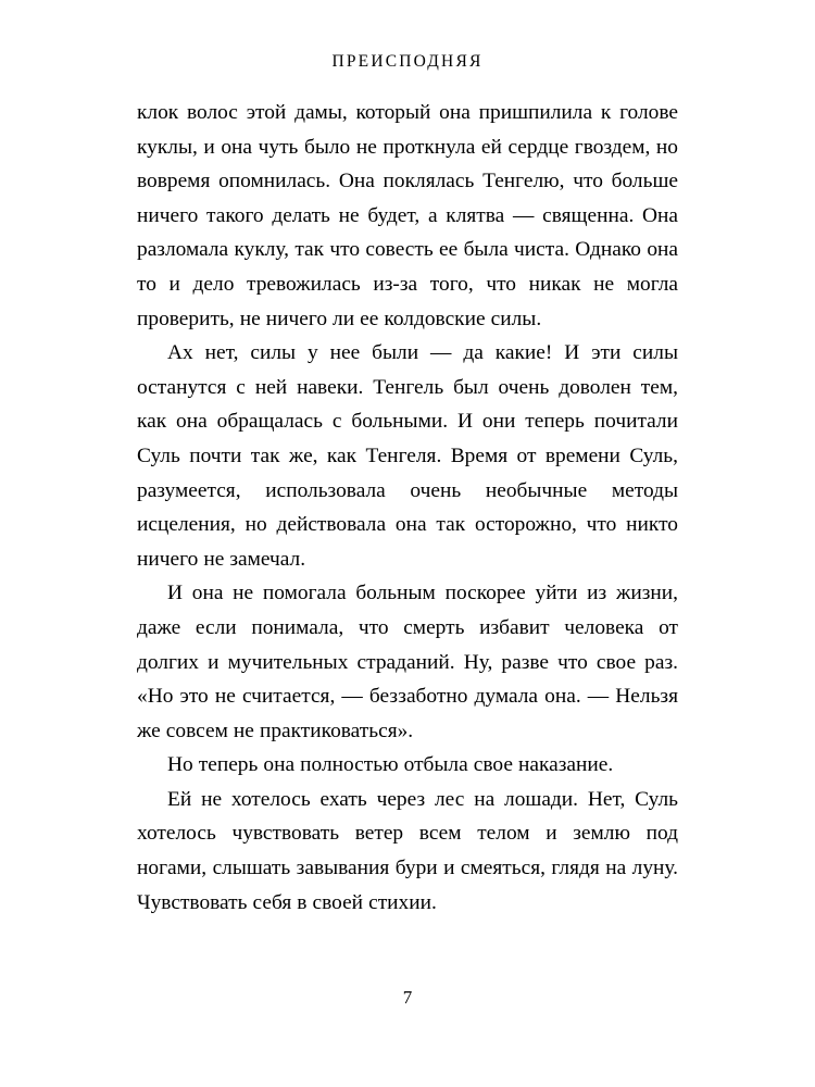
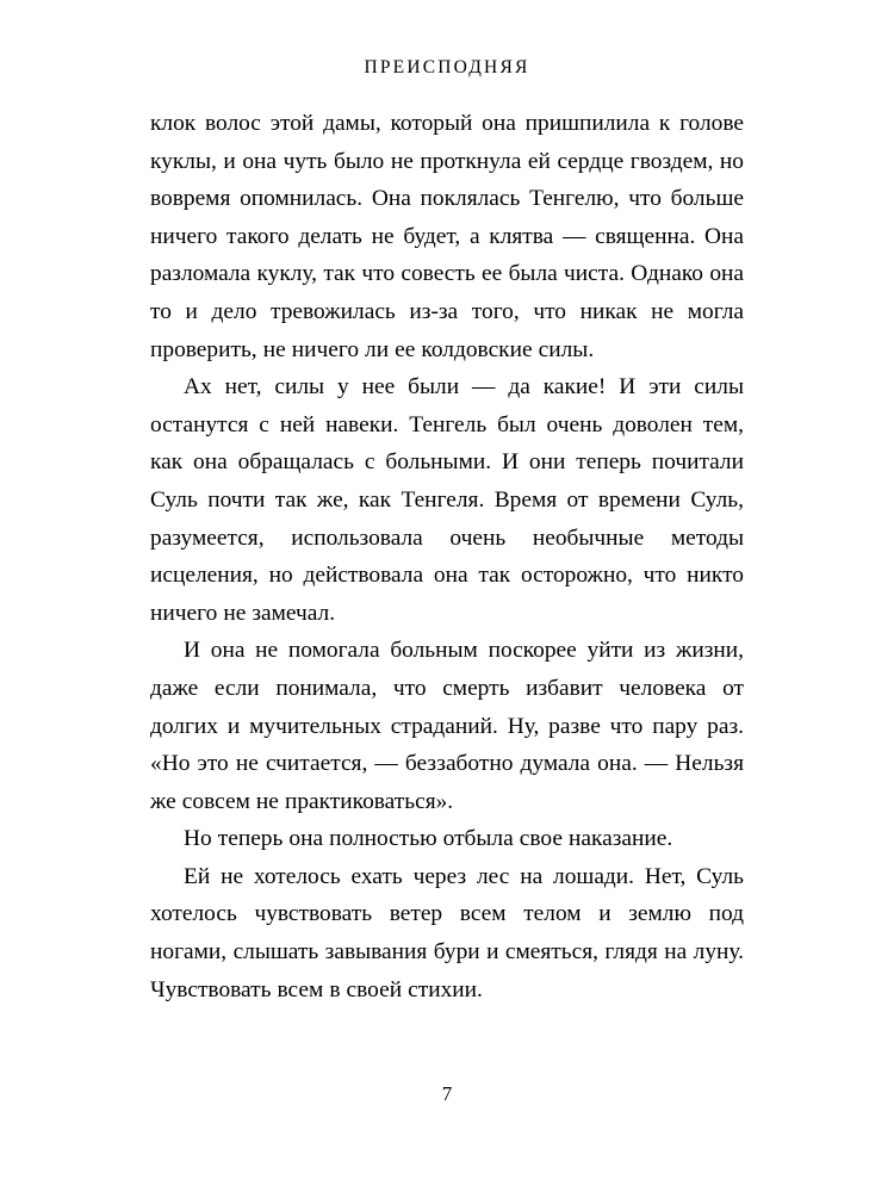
  ПРЕИСПОДНЯЯ
  клок волос этой дамы, который она пришпилила к голове куклы, и она чуть было не проткнула ей сердце гвоздем, но вовремя опомнилась. Она поклялась Тенгелю, что больше ничего такого делать не будет, а клятва — священна. Она разломала куклу, так что совесть ее была чиста. Однако она то и дело тревожилась из-за того, что никак не могла проверить, не ничего ли ее колдовские силы.
  Ах нет, силы у нее были — да какие! И эти силы останутся с ней навеки. Тенгель был очень доволен тем, как она обращалась с больными. И они теперь почитали Суль почти так же, как Тенгеля. Время от времени Суль, разумеется, использовала очень необычные методы исцеления, но действовала она так осторожно, что никто ничего не замечал.
- И она не помогала больным поскорее уйти из жизни, даже если понимала, что смерть избавит человека от долгих и мучительных страданий. Ну, разве что свое раз. «Но это не считается, — беззаботно думала она. — Нельзя же совсем не практиковаться».
+ И она не помогала больным поскорее уйти из жизни, даже если понимала, что смерть избавит человека от долгих и мучительных страданий. Ну, разве что пару раз. «Но это не считается, — беззаботно думала она. — Нельзя же совсем не практиковаться».
  Но теперь она полностью отбыла свое наказание.
- Ей не хотелось ехать через лес на лошади. Нет, Суль хотелось чувствовать ветер всем телом и землю под ногами, слышать завывания бури и смеяться, глядя на луну. Чувствовать себя в своей стихии.
+ Ей не хотелось ехать через лес на лошади. Нет, Суль хотелось чувствовать ветер всем телом и землю под ногами, слышать завывания бури и смеяться, глядя на луну. Чувствовать всем в своей стихии.
  7
